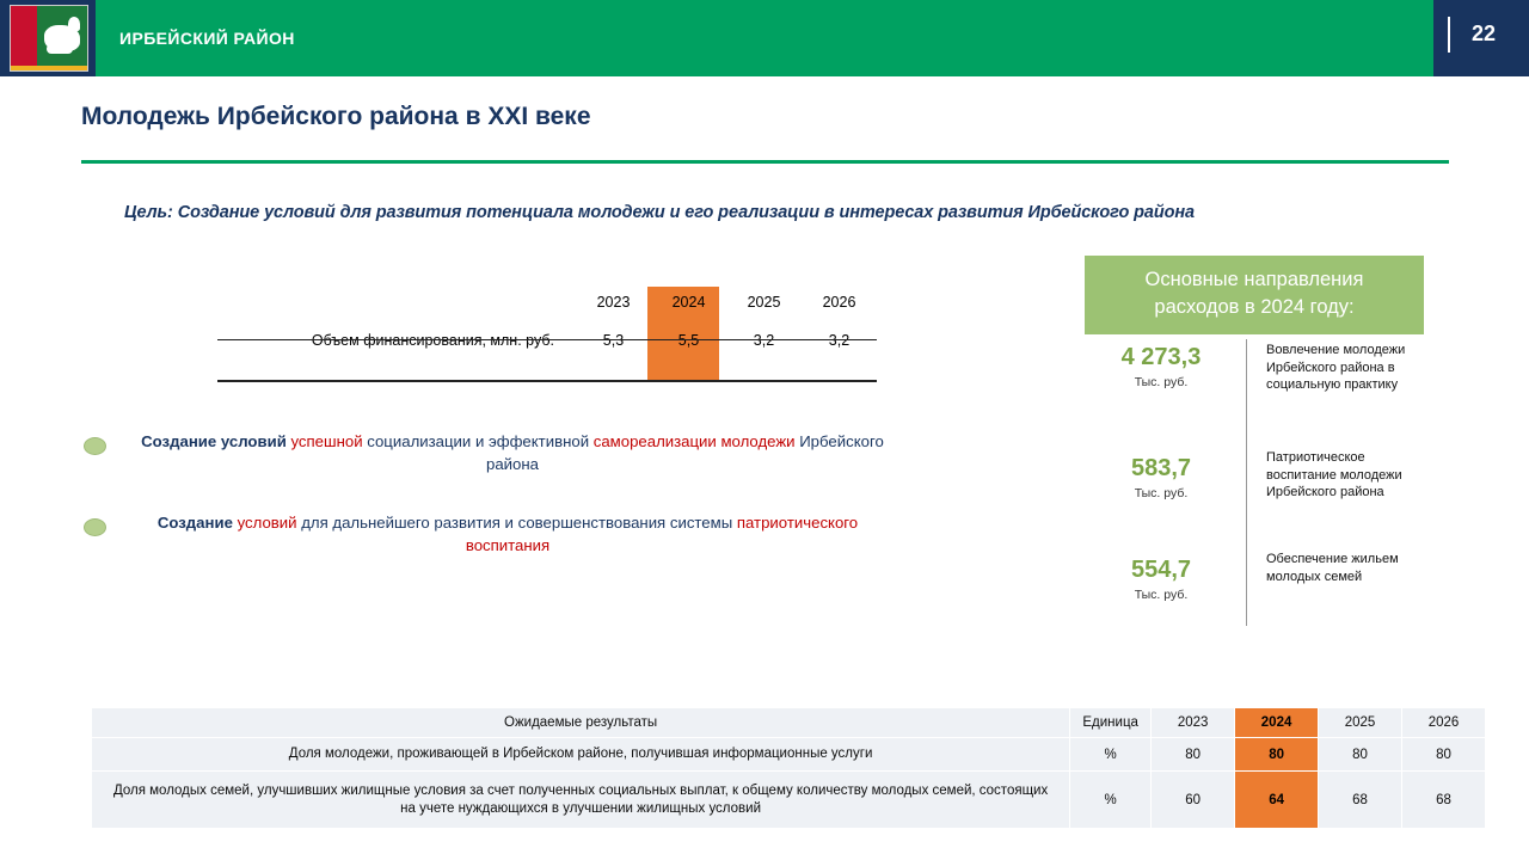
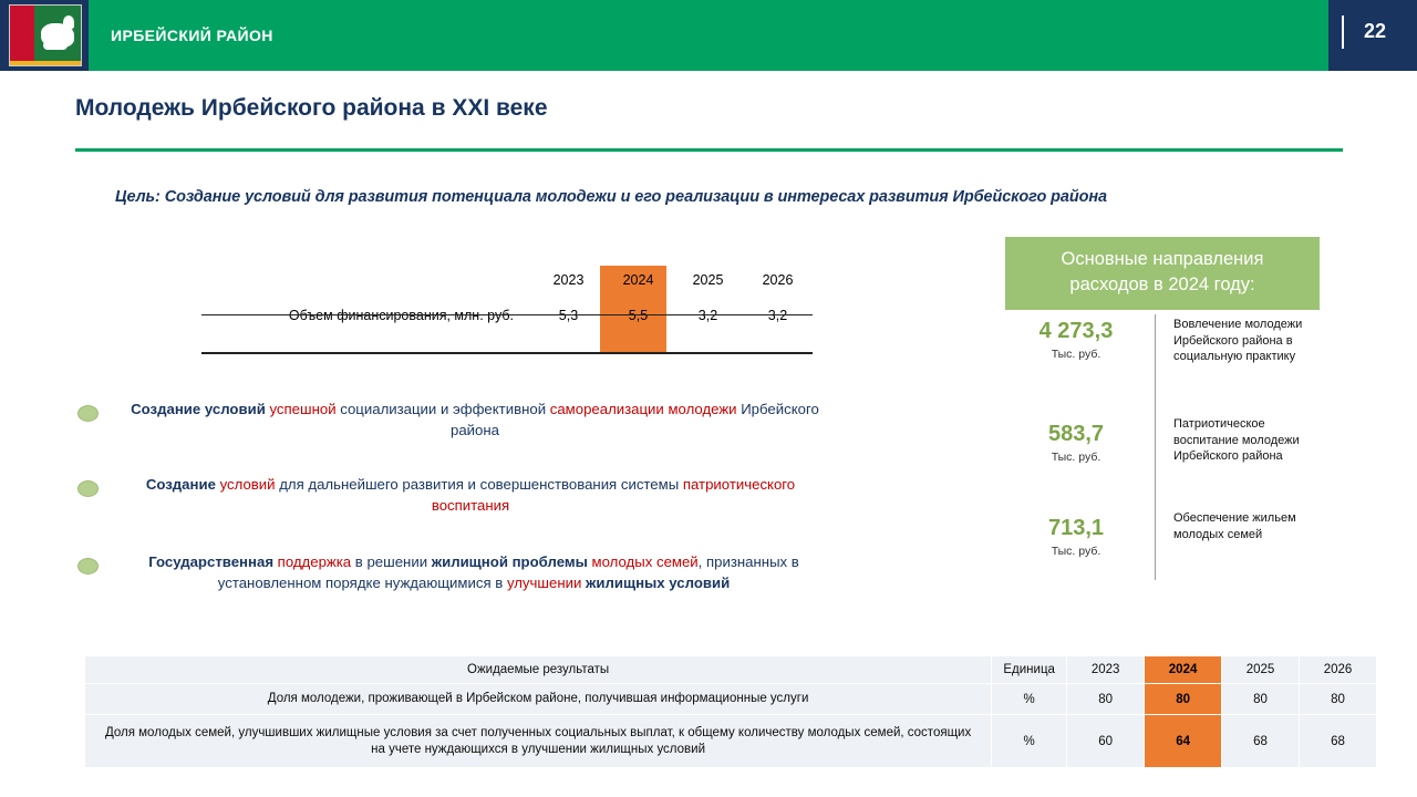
  ИРБЕЙСКИЙ РАЙОН
  22
  Молодежь Ирбейского района в XXI веке
  Цель: Создание условий для развития потенциала молодежи и его реализации в интересах развития Ирбейского района
  	2023	2024	2025	2026
  Объем финансирования, млн. руб.	5,3	5,5	3,2	3,2
  Создание условий успешной социализации и эффективной самореализации молодежи Ирбейского района
  Создание условий для дальнейшего развития и совершенствования системы патриотического воспитания
+ Государственная поддержка в решении жилищной проблемы молодых семей, признанных в установленном порядке нуждающимися в улучшении жилищных условий
  Основные направления
  расходов в 2024 году:
  4 273,3
  Тыс. руб.
  Вовлечение молодежи Ирбейского района в социальную практику
  583,7
  Тыс. руб.
  Патриотическое воспитание молодежи Ирбейского района
- 554,7
+ 713,1
  Тыс. руб.
  Обеспечение жильем молодых семей
  Ожидаемые результаты	Единица	2023	2024	2025	2026
  Доля молодежи, проживающей в Ирбейском районе, получившая информационные услуги	%	80	80	80	80
  Доля молодых семей, улучшивших жилищные условия за счет полученных социальных выплат, к общему количеству молодых семей, состоящих на учете нуждающихся в улучшении жилищных условий	%	60	64	68	68
